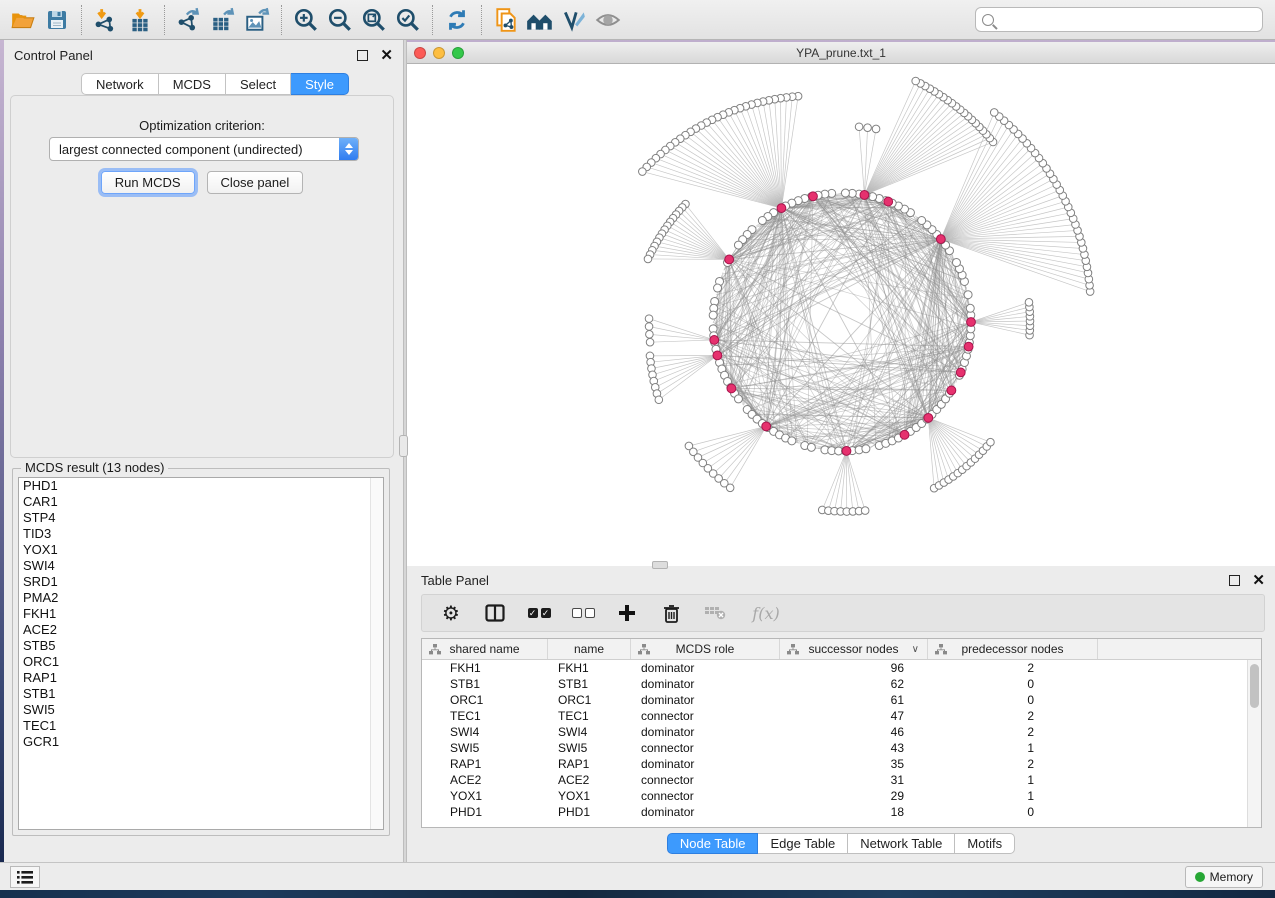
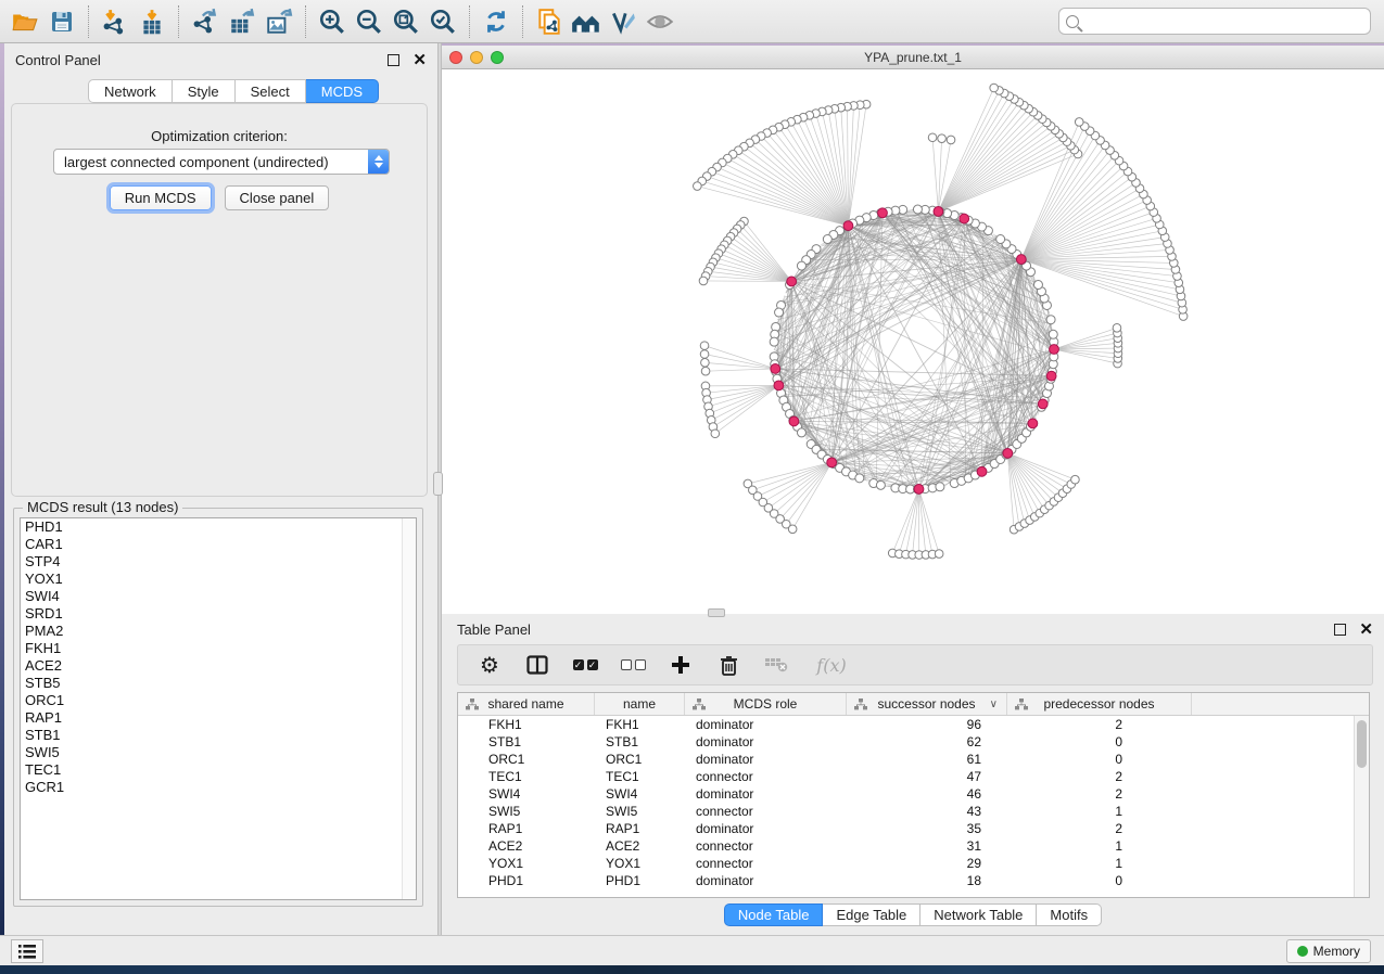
  Control Panel
  ✕
  Network
- MCDS
+ Style
  Select
- Style
+ MCDS
  Optimization criterion:
  largest connected component (undirected)
  Run MCDS
  Close panel
  MCDS result (13 nodes)
  PHD1
  CAR1
  STP4
- TID3
  YOX1
  SWI4
  SRD1
  PMA2
  FKH1
  ACE2
  STB5
  ORC1
  RAP1
  STB1
  SWI5
  TEC1
  GCR1
  YPA_prune.txt_1
  Table Panel
  ✕
  ⚙
  ✓
  ✓
  f(x)
  shared name
  name
  MCDS role
  successor nodes
  ∨
  predecessor nodes
  FKH1
  FKH1
  dominator
  96
  2
  STB1
  STB1
  dominator
  62
  0
  ORC1
  ORC1
  dominator
  61
  0
  TEC1
  TEC1
  connector
  47
  2
  SWI4
  SWI4
  dominator
  46
  2
  SWI5
  SWI5
  connector
  43
  1
  RAP1
  RAP1
  dominator
  35
  2
  ACE2
  ACE2
  connector
  31
  1
  YOX1
  YOX1
  connector
  29
  1
  PHD1
  PHD1
  dominator
  18
  0
  Node Table
  Edge Table
  Network Table
  Motifs
  Memory
